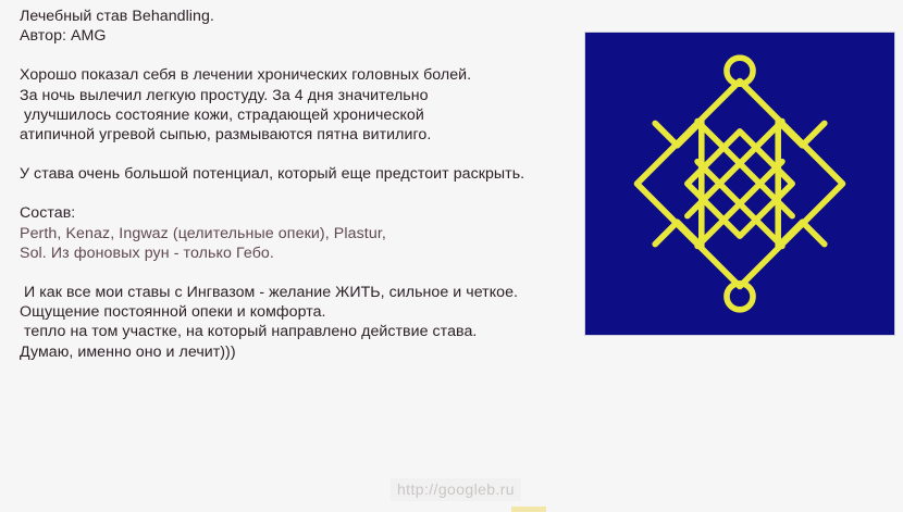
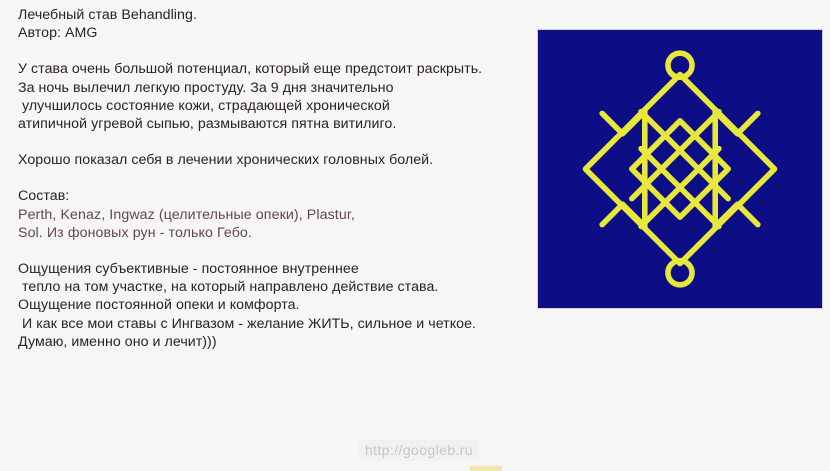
  Лечебный став Behandling.
  Автор: AMG
- Хорошо показал себя в лечении хронических головных болей.
+ У става очень большой потенциал, который еще предстоит раскрыть.
- За ночь вылечил легкую простуду. За 4 дня значительно
+ За ночь вылечил легкую простуду. За 9 дня значительно
  улучшилось состояние кожи, страдающей хронической
  атипичной угревой сыпью, размываются пятна витилиго.
- У става очень большой потенциал, который еще предстоит раскрыть.
+ Хорошо показал себя в лечении хронических головных болей.
  Состав:
  Perth, Kenaz, Ingwaz (целительные опеки), Plastur,
  Sol. Из фоновых рун - только Гебо.
+ Ощущения субъективные - постоянное внутреннее
- И как все мои ставы с Ингвазом - желание ЖИТЬ, сильное и четкое.
+ тепло на том участке, на который направлено действие става.
  Ощущение постоянной опеки и комфорта.
- тепло на том участке, на который направлено действие става.
+ И как все мои ставы с Ингвазом - желание ЖИТЬ, сильное и четкое.
  Думаю, именно оно и лечит)))
  http://googleb.ru
